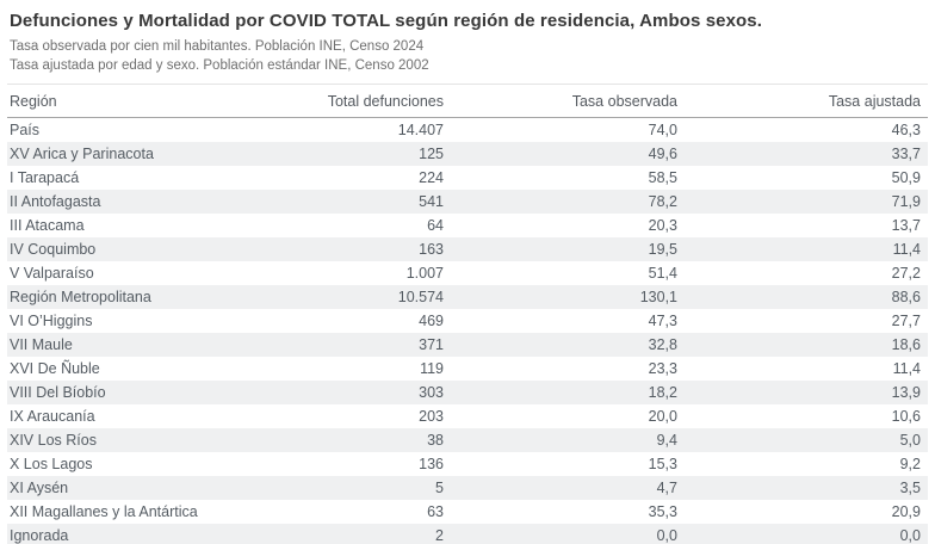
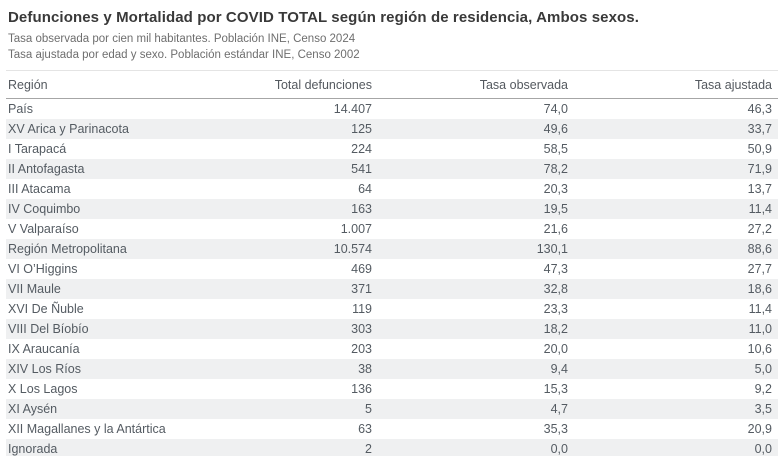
  Defunciones y Mortalidad por COVID TOTAL según región de residencia, Ambos sexos.
  Tasa observada por cien mil habitantes. Población INE, Censo 2024
  Tasa ajustada por edad y sexo. Población estándar INE, Censo 2002
  Región	Total defunciones	Tasa observada	Tasa ajustada
  País	14.407	74,0	46,3
  XV Arica y Parinacota	125	49,6	33,7
  I Tarapacá	224	58,5	50,9
  II Antofagasta	541	78,2	71,9
  III Atacama	64	20,3	13,7
  IV Coquimbo	163	19,5	11,4
- V Valparaíso	1.007	51,4	27,2
+ V Valparaíso	1.007	21,6	27,2
  Región Metropolitana	10.574	130,1	88,6
  VI O’Higgins	469	47,3	27,7
  VII Maule	371	32,8	18,6
  XVI De Ñuble	119	23,3	11,4
- VIII Del Bíobío	303	18,2	13,9
+ VIII Del Bíobío	303	18,2	11,0
  IX Araucanía	203	20,0	10,6
  XIV Los Ríos	38	9,4	5,0
  X Los Lagos	136	15,3	9,2
  XI Aysén	5	4,7	3,5
  XII Magallanes y la Antártica	63	35,3	20,9
  Ignorada	2	0,0	0,0
